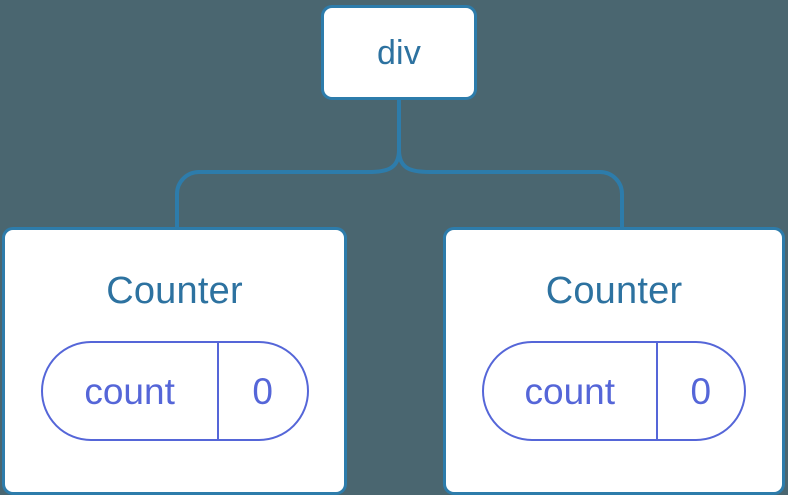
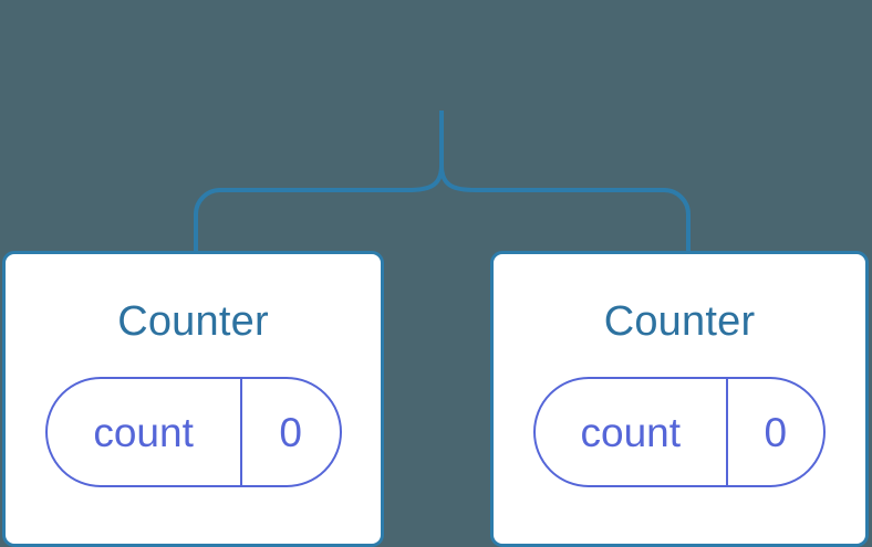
- div
  Counter
  count
  0
  Counter
  count
  0
